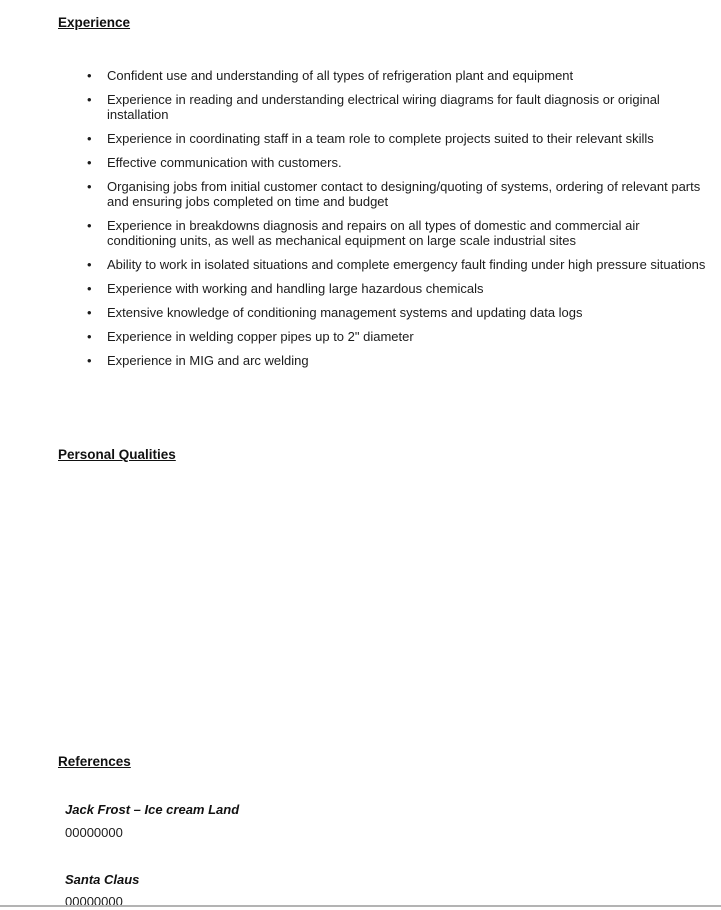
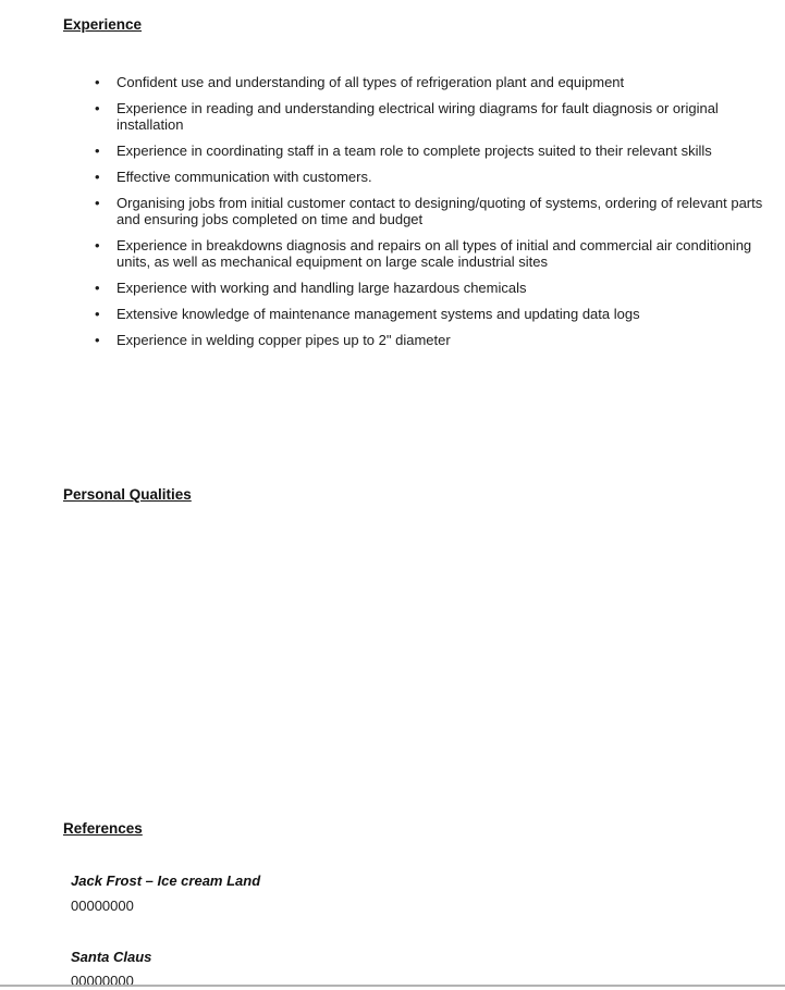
  Experience
  Confident use and understanding of all types of refrigeration plant and equipment
  Experience in reading and understanding electrical wiring diagrams for fault diagnosis or original installation
  Experience in coordinating staff in a team role to complete projects suited to their relevant skills
  Effective communication with customers.
  Organising jobs from initial customer contact to designing/quoting of systems, ordering of relevant parts and ensuring jobs completed on time and budget
- Experience in breakdowns diagnosis and repairs on all types of domestic and commercial air conditioning units, as well as mechanical equipment on large scale industrial sites
+ Experience in breakdowns diagnosis and repairs on all types of initial and commercial air conditioning units, as well as mechanical equipment on large scale industrial sites
- Ability to work in isolated situations and complete emergency fault finding under high pressure situations
  Experience with working and handling large hazardous chemicals
- Extensive knowledge of conditioning management systems and updating data logs
+ Extensive knowledge of maintenance management systems and updating data logs
  Experience in welding copper pipes up to 2" diameter
- Experience in MIG and arc welding
  Personal Qualities
  References
  Jack Frost – Ice cream Land
  00000000
  Santa Claus
  00000000
